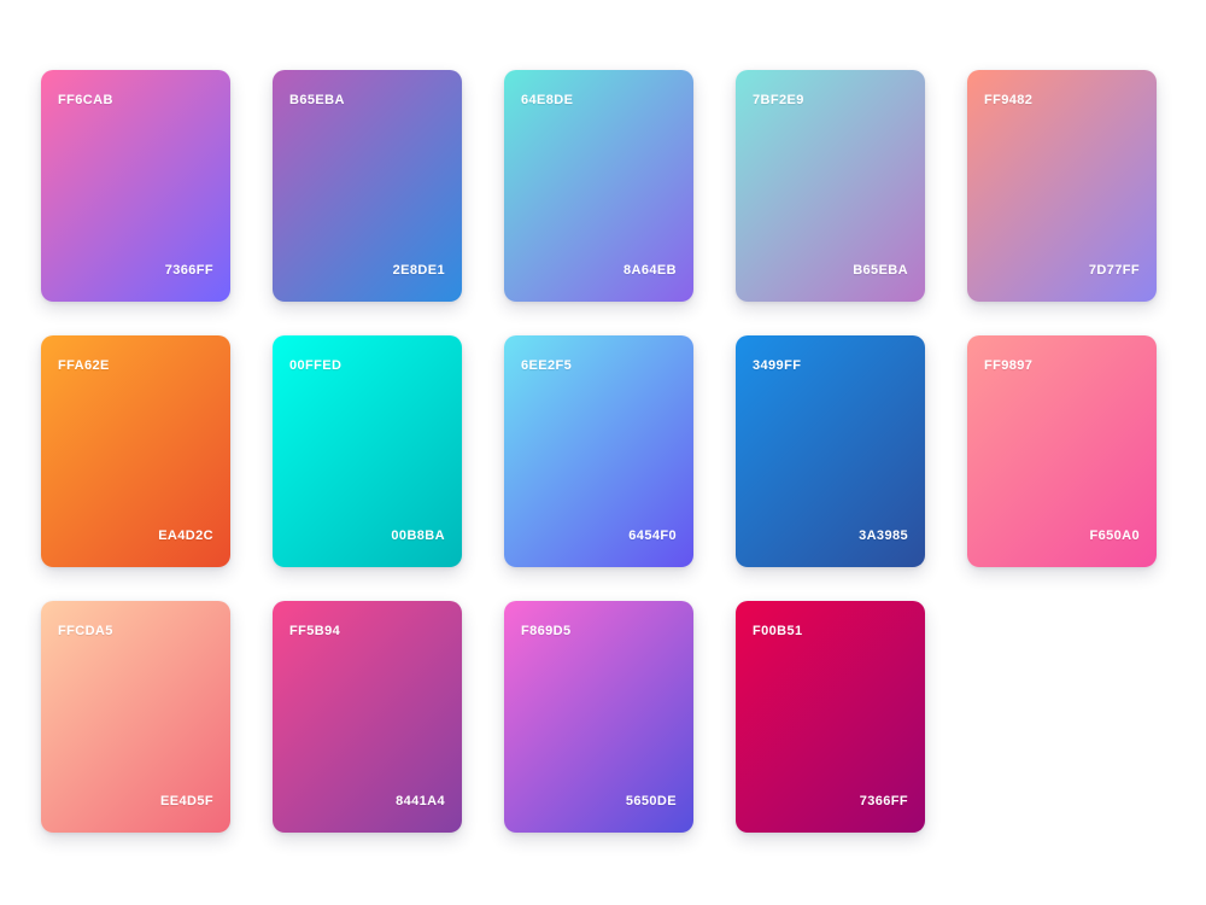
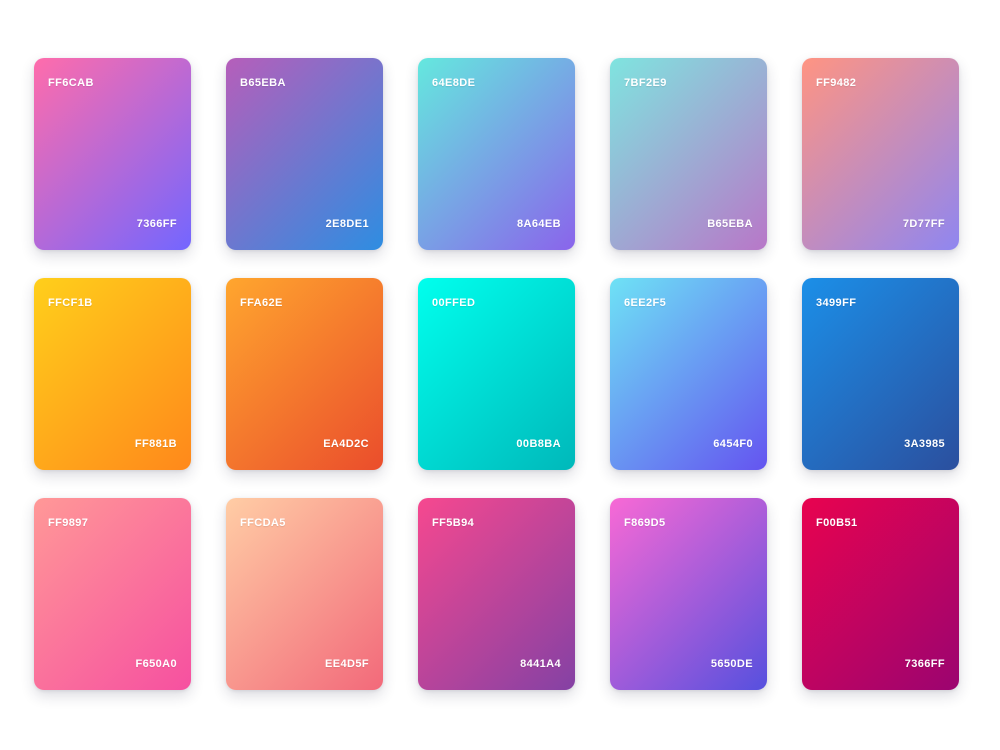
  FF6CAB
  7366FF
  B65EBA
  2E8DE1
  64E8DE
  8A64EB
  7BF2E9
  B65EBA
  FF9482
  7D77FF
+ FFCF1B
+ FF881B
  FFA62E
  EA4D2C
  00FFED
  00B8BA
  6EE2F5
  6454F0
  3499FF
  3A3985
  FF9897
  F650A0
  FFCDA5
  EE4D5F
  FF5B94
  8441A4
  F869D5
  5650DE
  F00B51
  7366FF
